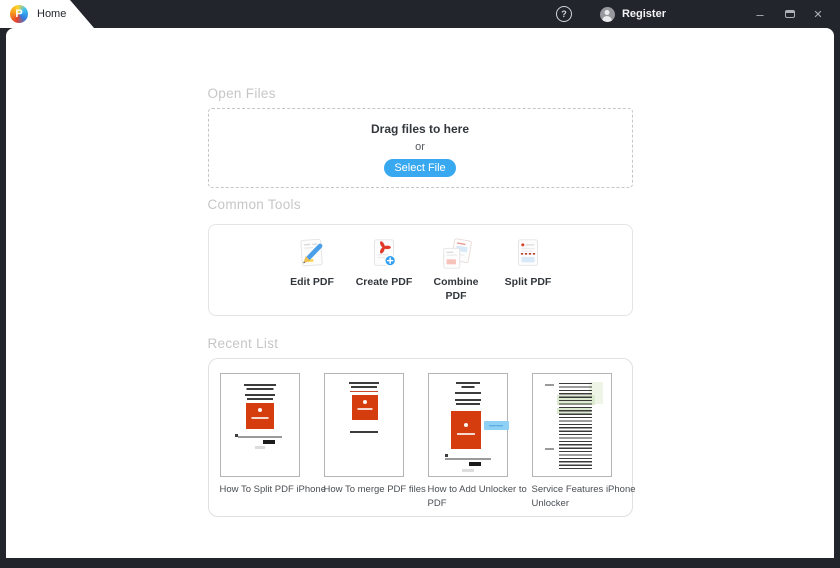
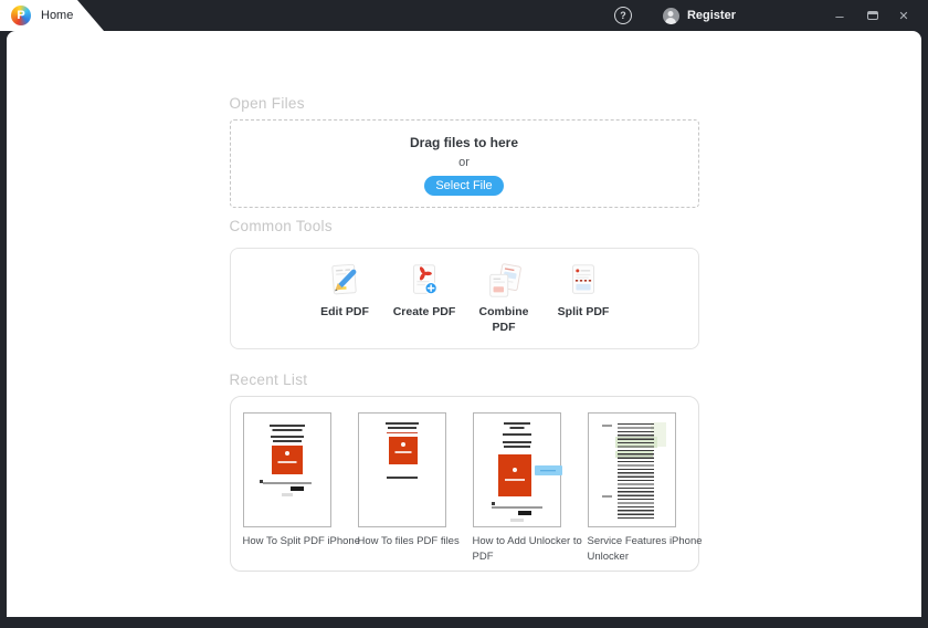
  P
  Home
  ?
  Register
  –
  ✕
  Open Files
  Drag files to here
  or
  Select File
  Common Tools
  Edit PDF
  Create PDF
  Combine PDF
  Split PDF
  Recent List
  How To Split PDF iPhone
- How To merge PDF files
+ How To files PDF files
  How to Add Unlocker to PDF
  Service Features iPhone Unlocker
